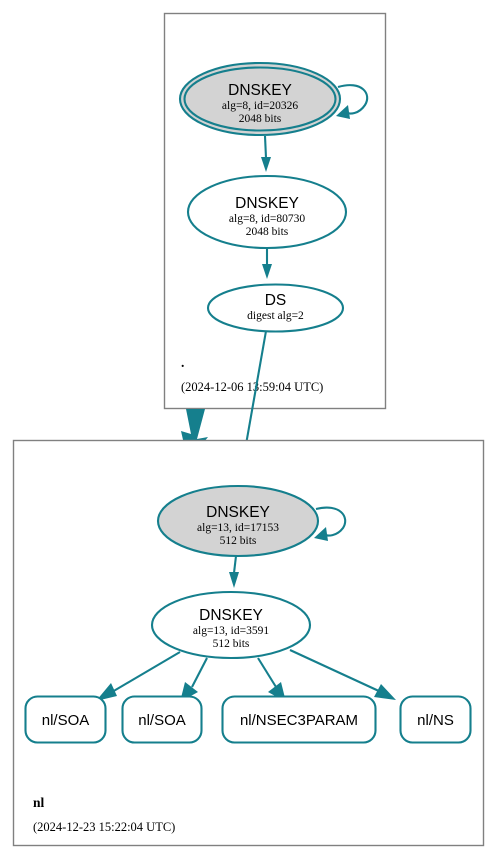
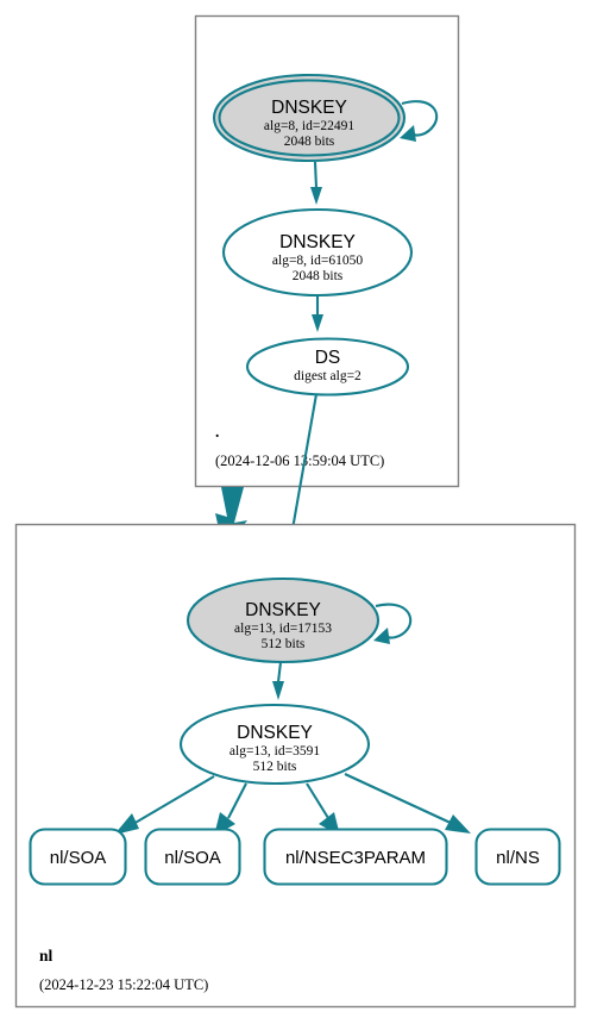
  DNSKEY
- alg=8, id=20326
+ alg=8, id=22491
  2048 bits
  DNSKEY
- alg=8, id=80730
+ alg=8, id=61050
  2048 bits
  DS
  digest alg=2
  .
  (2024-12-06 1:59:04 UTC)
  DNSKEY
  alg=13, id=17153
  512 bits
  DNSKEY
  alg=13, id=3591
  512 bits
  nl/SOA
  nl/SOA
  nl/NSEC3PARAM
  nl/NS
  nl
  (2024-12-23 15:22:04 UTC)
